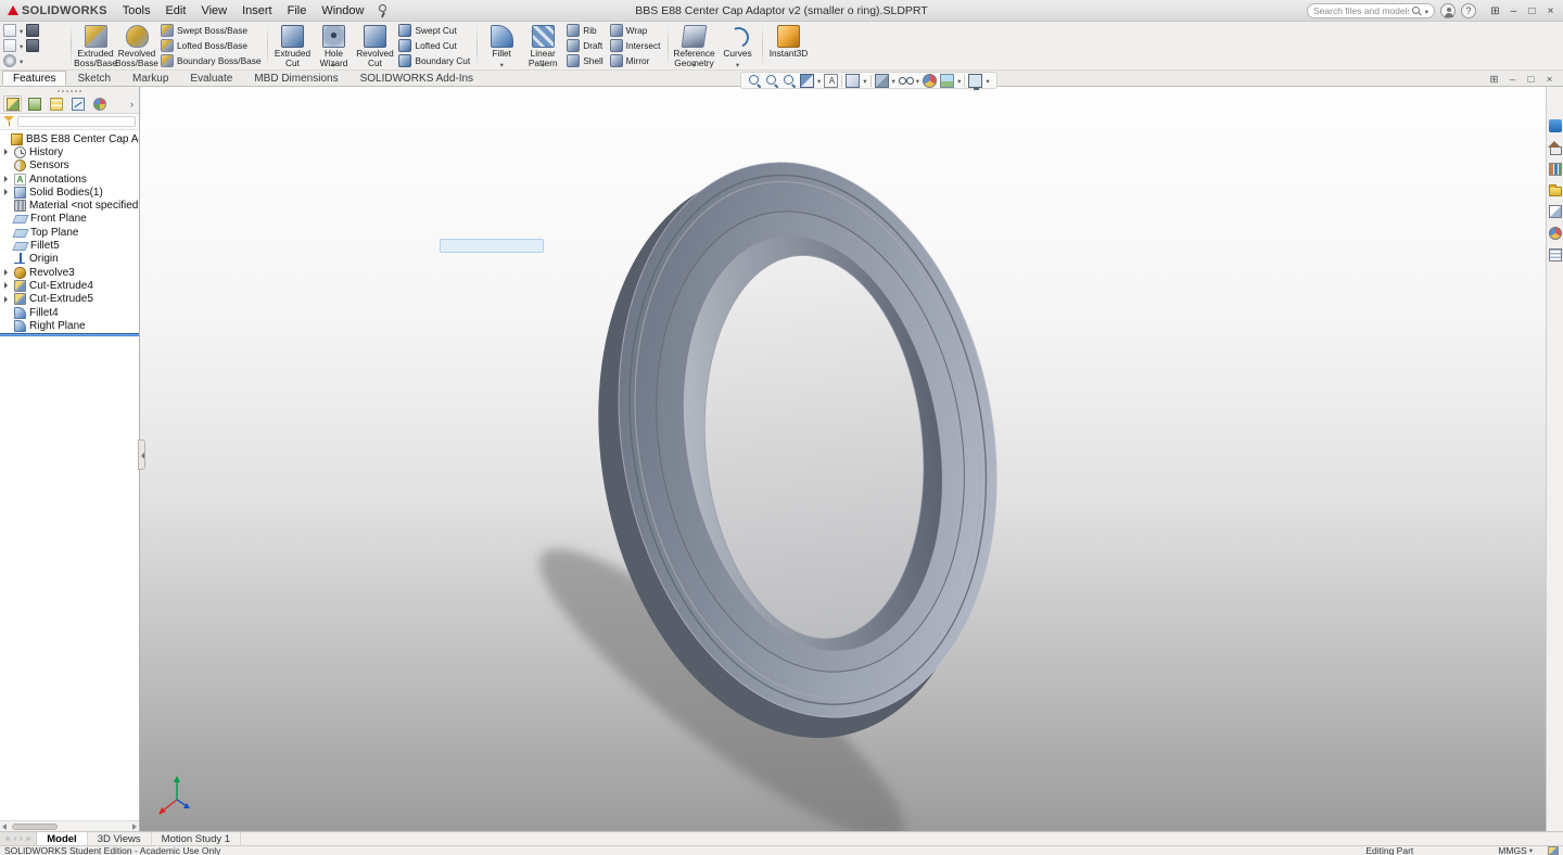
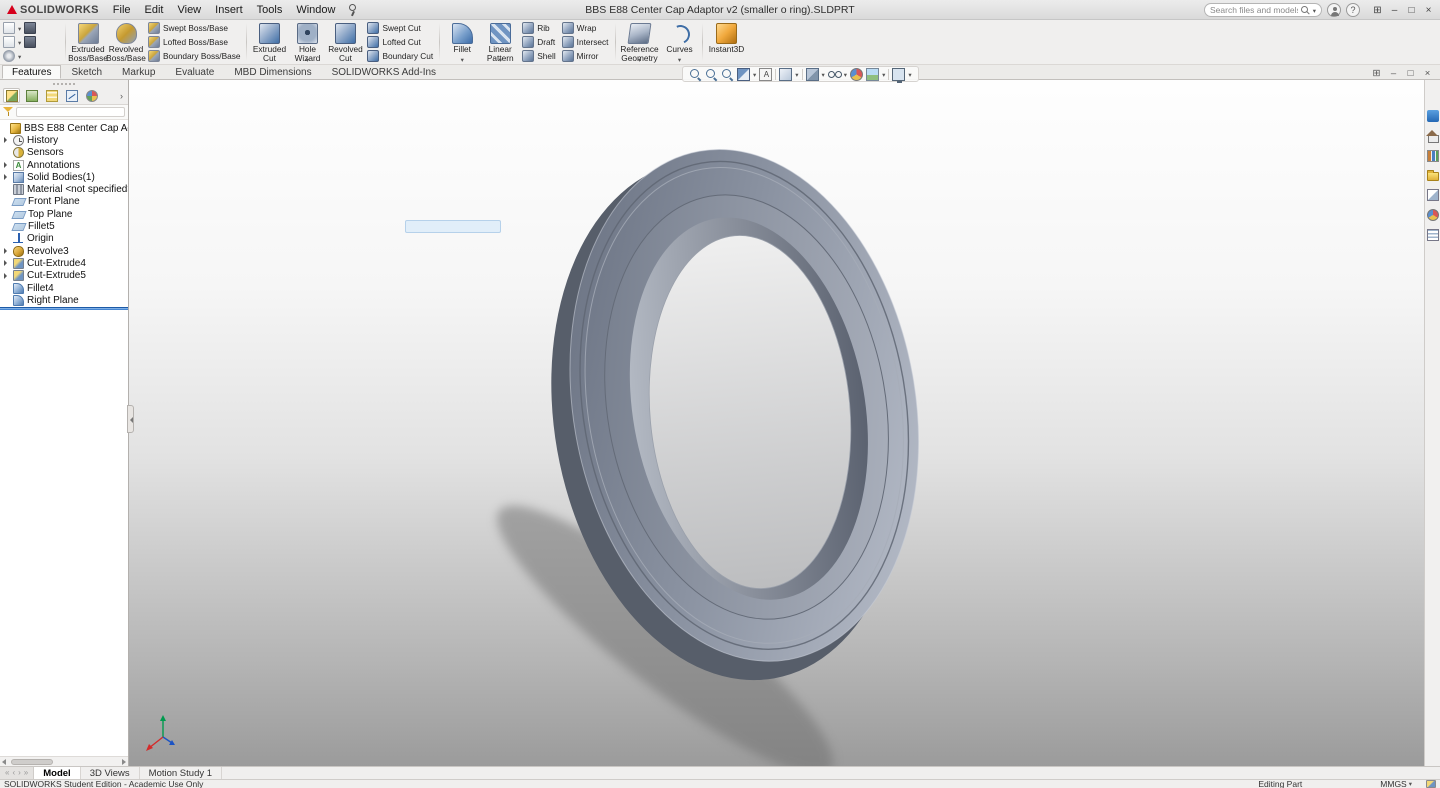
  SOLIDWORKS
- Tools
+ File
  Edit
  View
  Insert
- File
+ Tools
  Window
  BBS E88 Center Cap Adaptor v2 (smaller o ring).SLDPRT
  Search files and model
  Extruded Boss/Base
  Revolved Boss/Base
  Swept Boss/Base
  Lofted Boss/Base
  Boundary Boss/Base
  Extruded Cut
  Hole Wizard
  Revolved Cut
  Swept Cut
  Lofted Cut
  Boundary Cut
  Fillet
  Linear Pattern
  Rib
  Draft
  Shell
  Wrap
  Intersect
  Mirror
  Reference Geometry
  Curves
  Instant3D
  Features
  Sketch
  Markup
  Evaluate
  MBD Dimensions
  SOLIDWORKS Add-Ins
  History
  Sensors
  Annotations
  Solid Bodies(1)
  Material <not specified
  Front Plane
  Top Plane
  Fillet5
  Origin
  Revolve3
  Cut-Extrude4
  Cut-Extrude5
  Fillet4
  Right Plane
  Model
  3D Views
  Motion Study 1
  SOLIDWORKS Student Edition - Academic Use Only
  Editing Part
  MMGS
